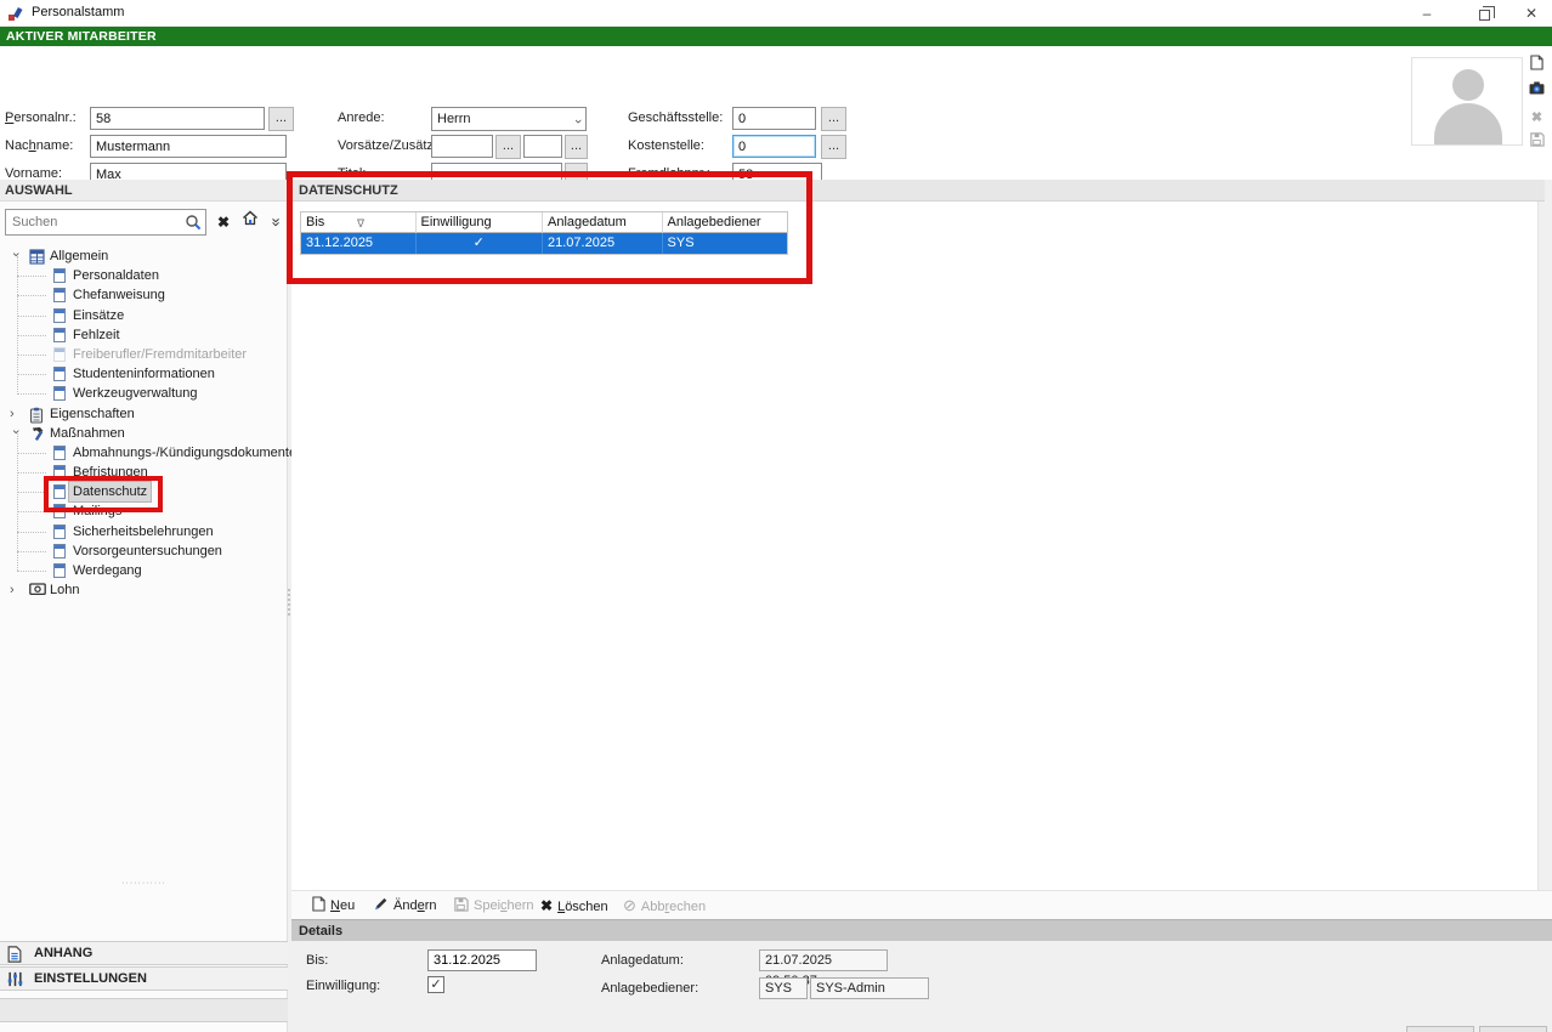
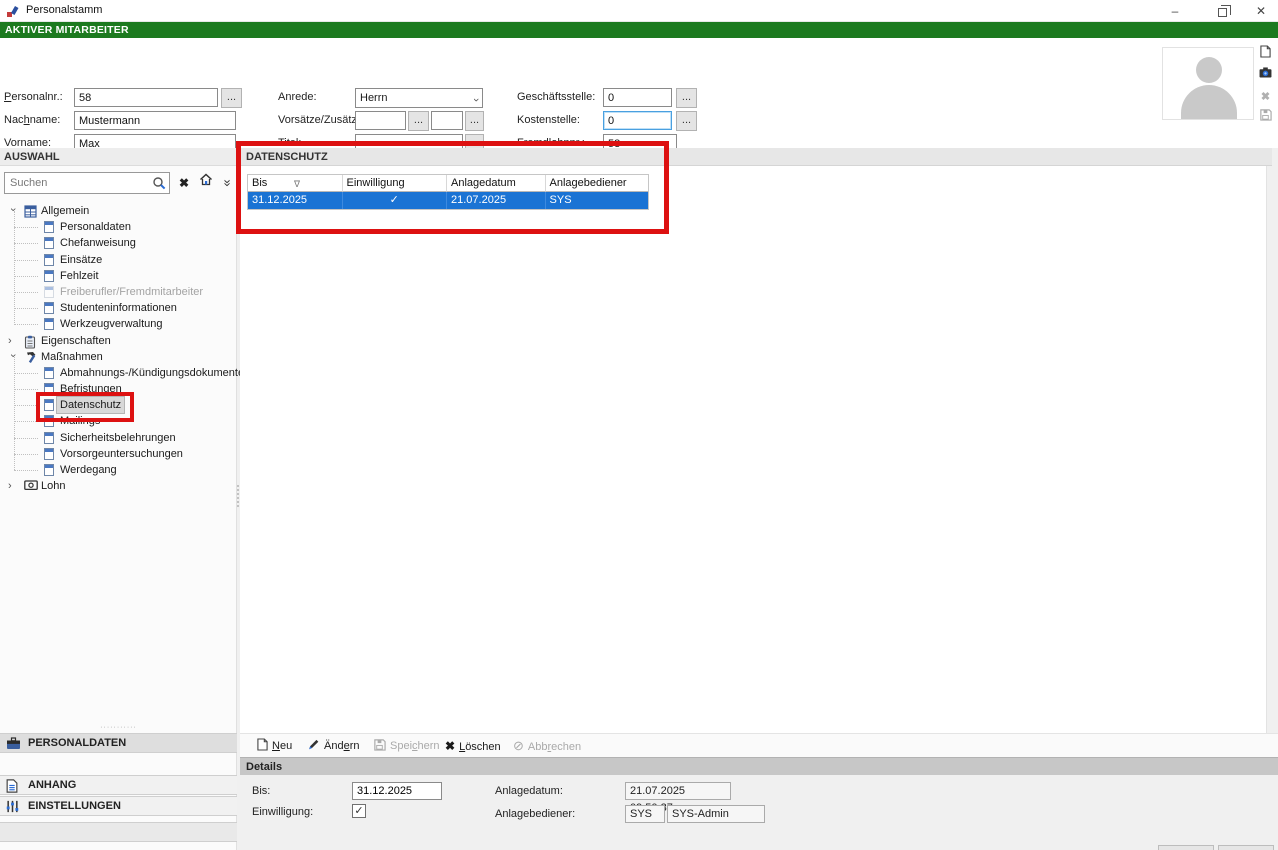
  Personalstamm
  –
  ✕
  AKTIVER MITARBEITER
  Personalnr.:
  58
  ...
  Nachname:
  Mustermann
  Vorname:
  Max
  Anrede:
  Herrn
  Vorsätze/Zusät
  ...
  ...
  Titel:
  ...
  Geschäftsstelle:
  0
  ...
  Kostenstelle:
  0
  ...
  Fremdlohnnr.:
  58
  ✖
  AUSWAHL
  Suchen
  ✖
  Allgemein
  Personaldaten
  Chefanweisung
  Einsätze
  Fehlzeit
  Freiberufler/Fremdmitarbeiter
  Studenteninformationen
  Werkzeugverwaltung
  ›
  Eigenschaften
  Maßnahmen
  Abmahnungs-/Kündigungsdokument
  Befristungen
  Datenschutz
  Mailings
  Sicherheitsbelehrungen
  Vorsorgeuntersuchungen
  Werdegang
  ›
  Lohn
+ PERSONALDATEN
  ANHANG
  EINSTELLUNGEN
  DATENSCHUTZ
  Bis
  ∇
  Einwilligung
  Anlagedatum
  Anlagebediener
  31.12.2025
  ✓
  SYS
  Neu
  Ändern
  Speichern
  ✖ Löschen
  ⊘ Abbrechen
  Details
  Bis:
  31.12.2025
  Einwilligung:
  ✓
  Anlagedatum:
  Anlagebediener:
  SYS
  SYS-Admin
